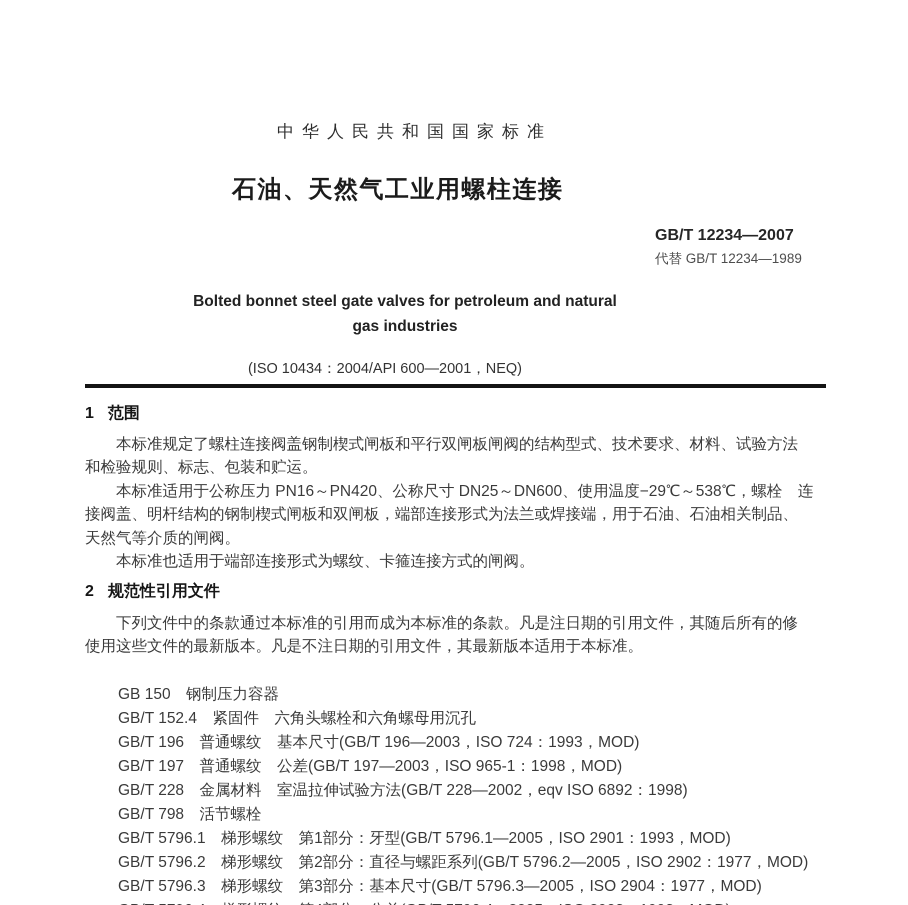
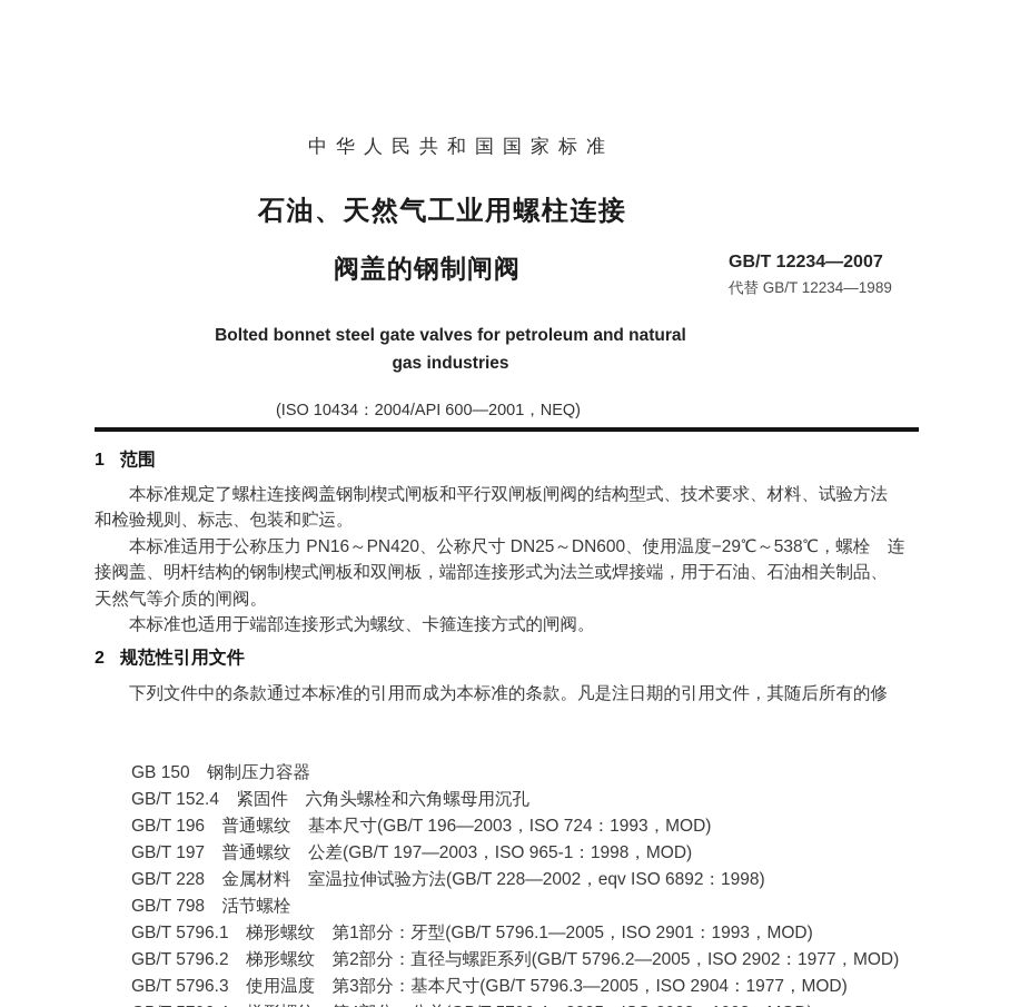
  中华人民共和国国家标准
  石油、天然气工业用螺柱连接
+ 阀盖的钢制闸阀
  GB/T 12234—2007
  代替 GB/T 12234—1989
  Bolted bonnet steel gate valves for petroleum and natural
  gas industries
  (ISO 10434：2004/API 600—2001，NEQ)
  1 范围
  本标准规定了螺柱连接阀盖钢制楔式闸板和平行双闸板闸阀的结构型式、技术要求、材料、试验方法
  和检验规则、标志、包装和贮运。
  本标准适用于公称压力 PN16～PN420、公称尺寸 DN25～DN600、使用温度−29℃～538℃，螺栓 连
  接阀盖、明杆结构的钢制楔式闸板和双闸板，端部连接形式为法兰或焊接端，用于石油、石油相关制品、
  天然气等介质的闸阀。
  本标准也适用于端部连接形式为螺纹、卡箍连接方式的闸阀。
  2 规范性引用文件
  下列文件中的条款通过本标准的引用而成为本标准的条款。凡是注日期的引用文件，其随后所有的修
- 使用这些文件的最新版本。凡是不注日期的引用文件，其最新版本适用于本标准。
  GB 150 钢制压力容器
  GB/T 152.4 紧固件 六角头螺栓和六角螺母用沉孔
  GB/T 196 普通螺纹 基本尺寸(GB/T 196—2003，ISO 724：1993，MOD)
  GB/T 197 普通螺纹 公差(GB/T 197—2003，ISO 965-1：1998，MOD)
  GB/T 228 金属材料 室温拉伸试验方法(GB/T 228—2002，eqv ISO 6892：1998)
  GB/T 798 活节螺栓
  GB/T 5796.1 梯形螺纹 第1部分：牙型(GB/T 5796.1—2005，ISO 2901：1993，MOD)
  GB/T 5796.2 梯形螺纹 第2部分：直径与螺距系列(GB/T 5796.2—2005，ISO 2902：1977，MOD)
- GB/T 5796.3 梯形螺纹 第3部分：基本尺寸(GB/T 5796.3—2005，ISO 2904：1977，MOD)
+ GB/T 5796.3 使用温度 第3部分：基本尺寸(GB/T 5796.3—2005，ISO 2904：1977，MOD)
